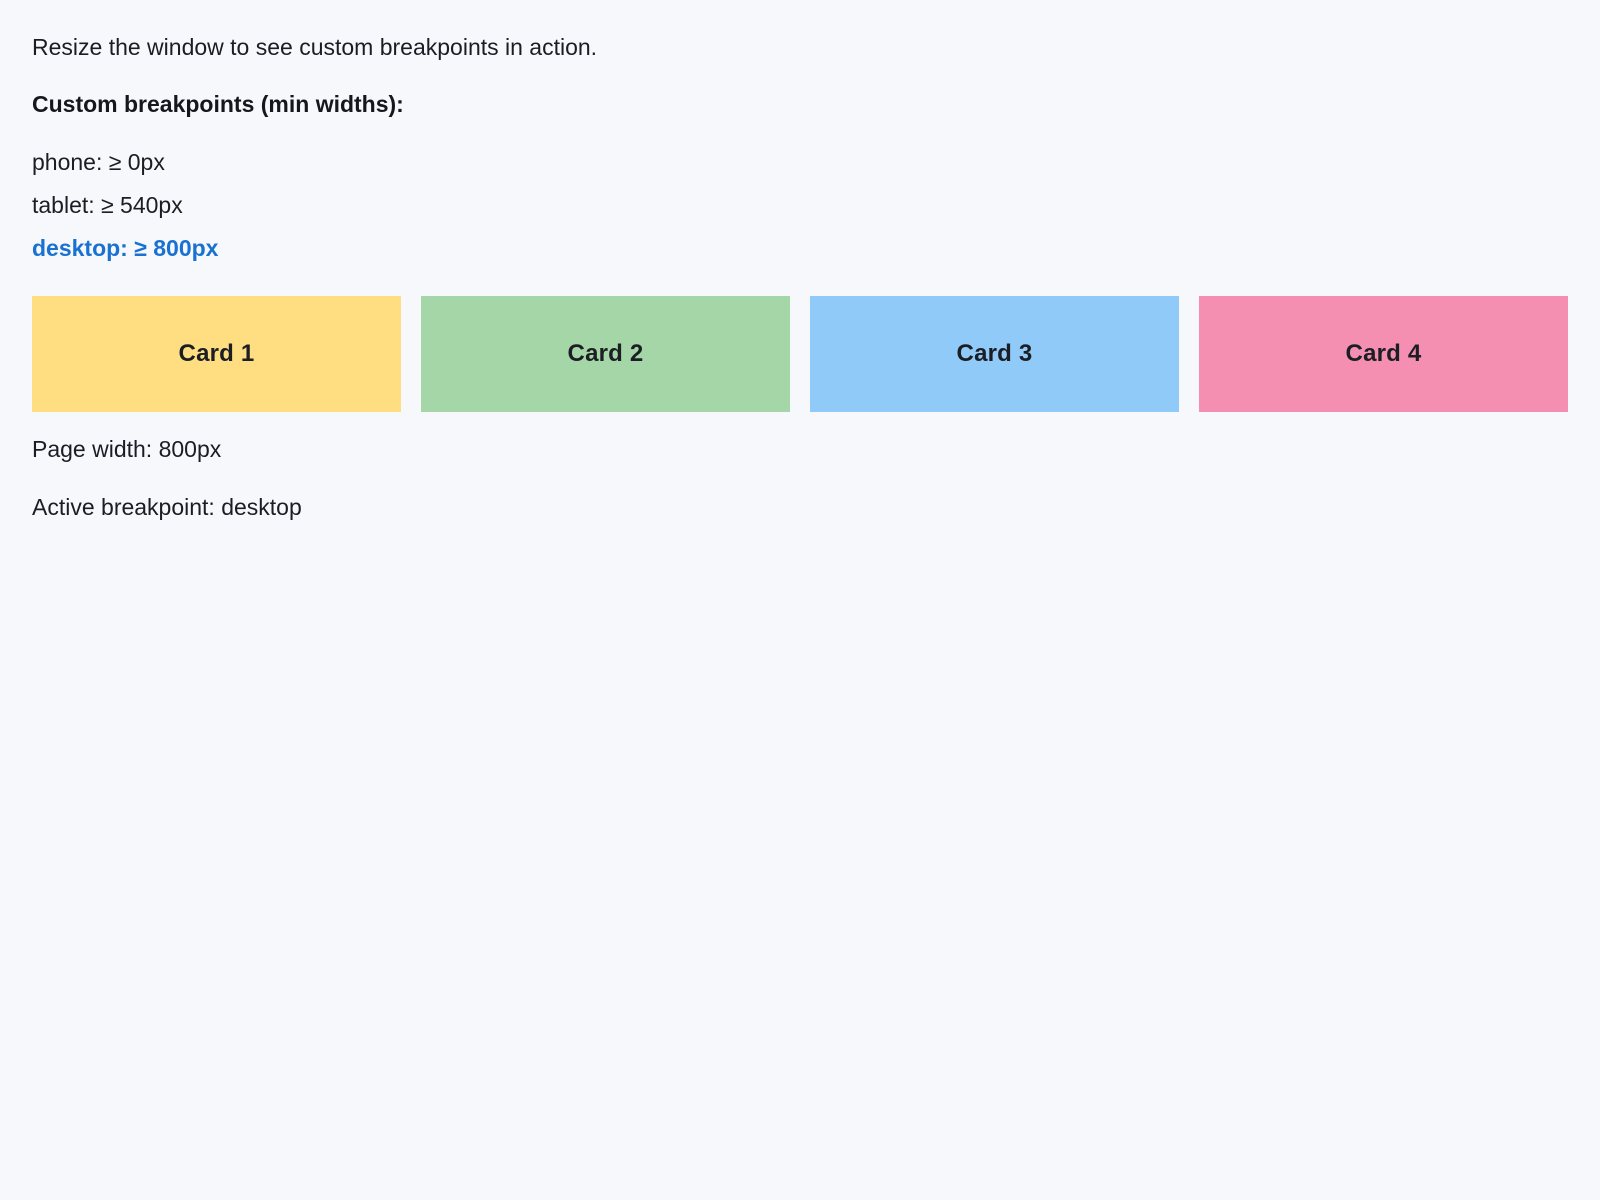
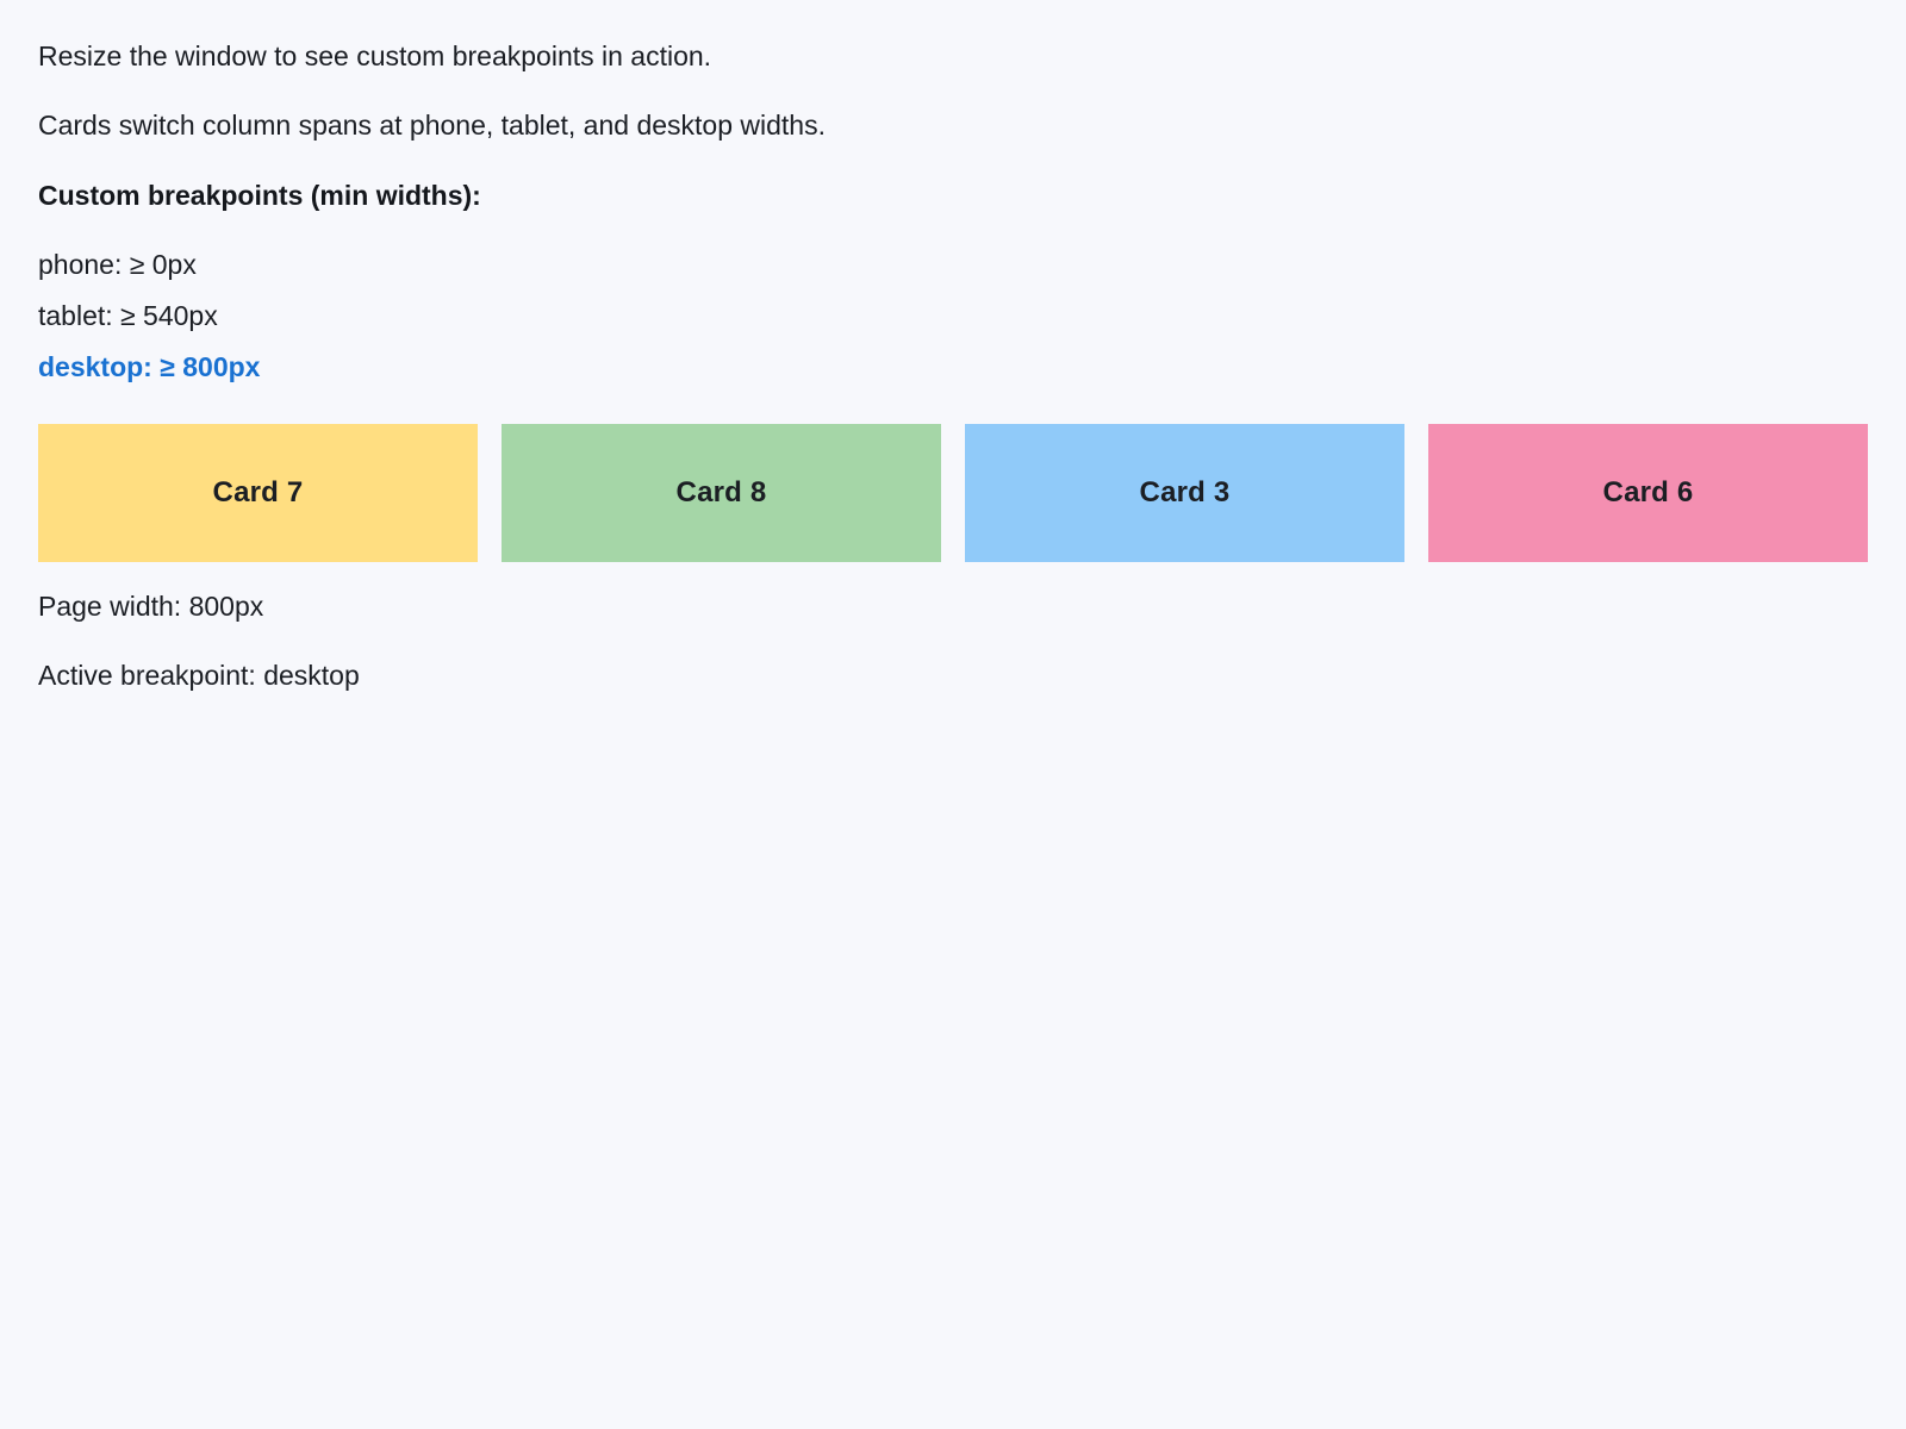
  Resize the window to see custom breakpoints in action.
+ Cards switch column spans at phone, tablet, and desktop widths.
  Custom breakpoints (min widths):
  phone: ≥ 0px
  tablet: ≥ 540px
  desktop: ≥ 800px
- Card 1
+ Card 7
- Card 2
+ Card 8
  Card 3
- Card 4
+ Card 6
  Page width: 800px
  Active breakpoint: desktop
